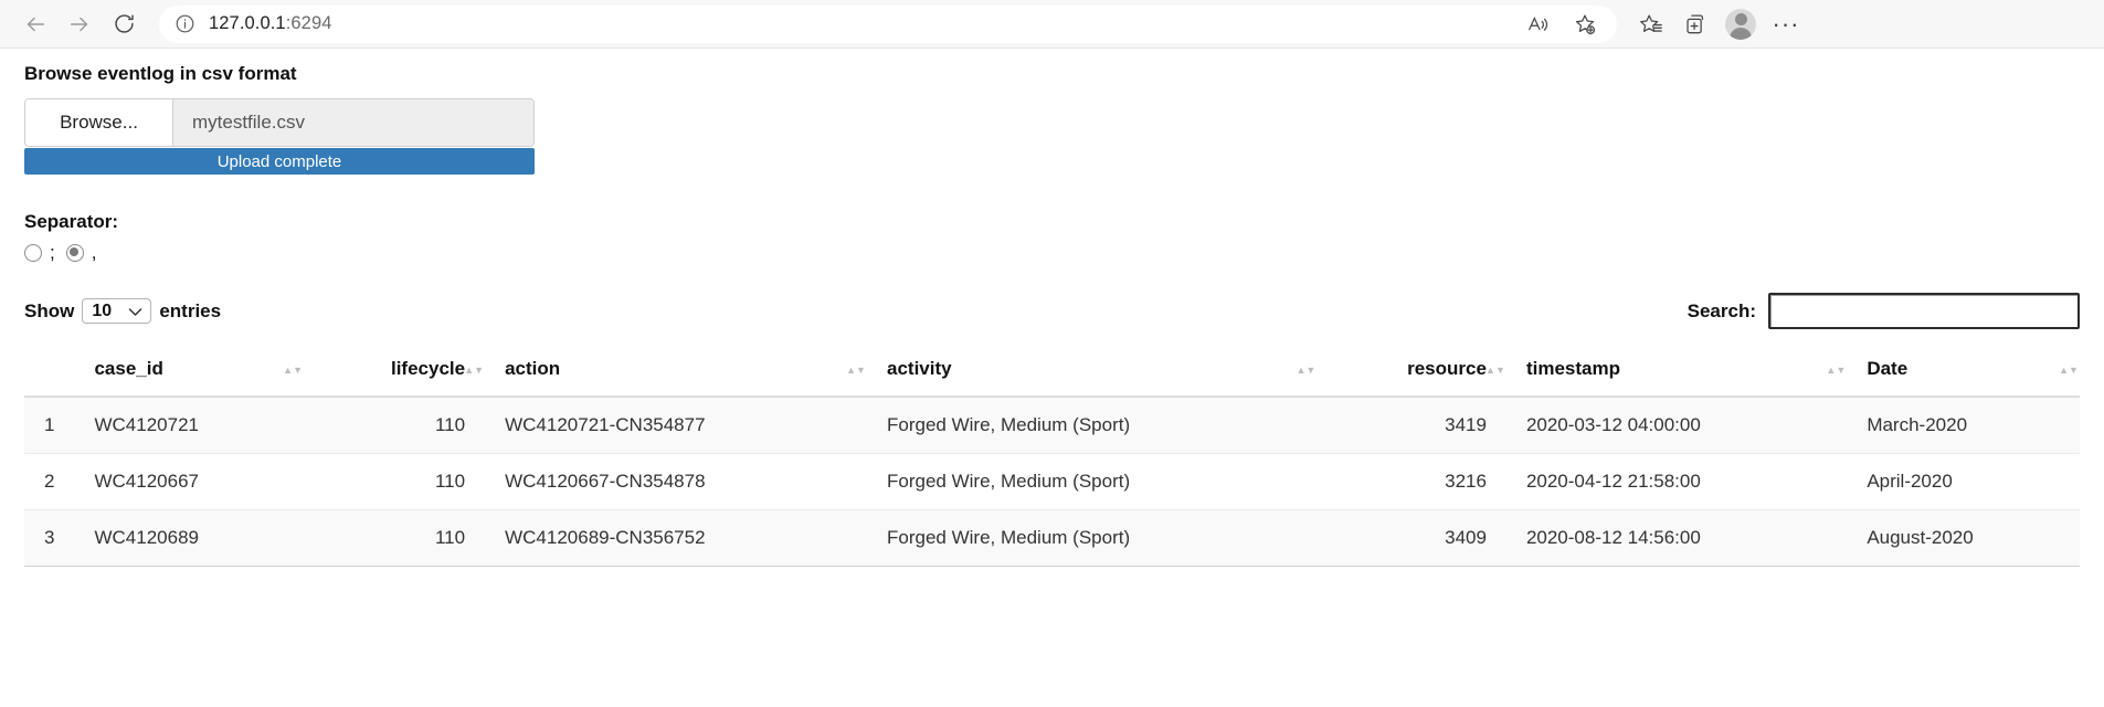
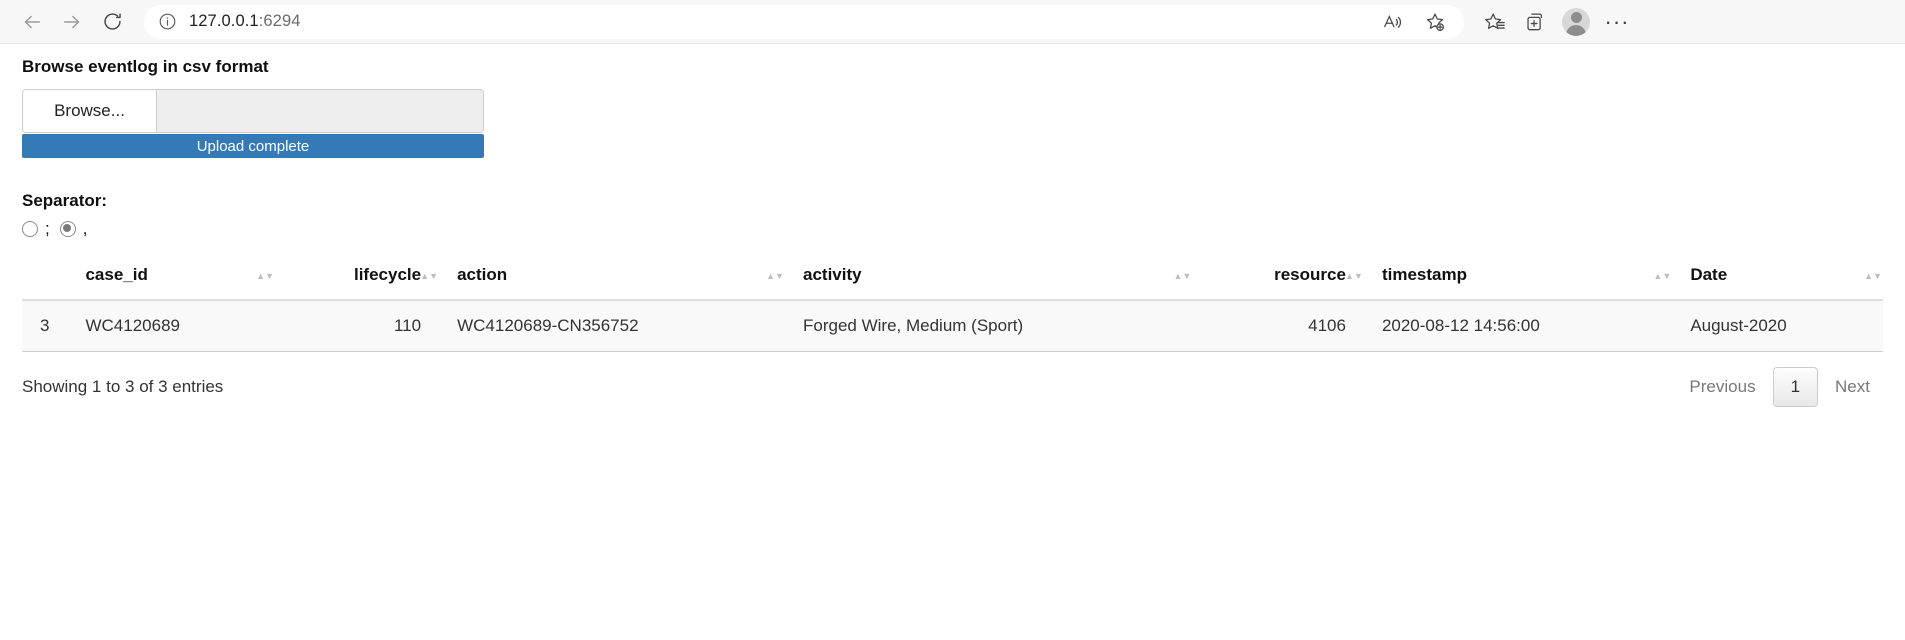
  127.0.0.1:6294
  ···
  Browse eventlog in csv format
  Browse...
- mytestfile.csv
  Upload complete
  Separator:
  ;
  ,
- Show
- 10
- entries
- Search:
  	case_id ▲▼	lifecycle▲▼	action ▲▼	activity ▲▼	resource▲▼	timestamp ▲▼	Date ▲▼
- 1	WC4120721	110	WC4120721-CN354877	Forged Wire, Medium (Sport)	3419	2020-03-12 04:00:00	March-2020
- 2	WC4120667	110	WC4120667-CN354878	Forged Wire, Medium (Sport)	3216	2020-04-12 21:58:00	April-2020
- 3	WC4120689	110	WC4120689-CN356752	Forged Wire, Medium (Sport)	3409	2020-08-12 14:56:00	August-2020
+ 3	WC4120689	110	WC4120689-CN356752	Forged Wire, Medium (Sport)	4106	2020-08-12 14:56:00	August-2020
+ Showing 1 to 3 of 3 entries
+ Previous
+ 1
+ Next
